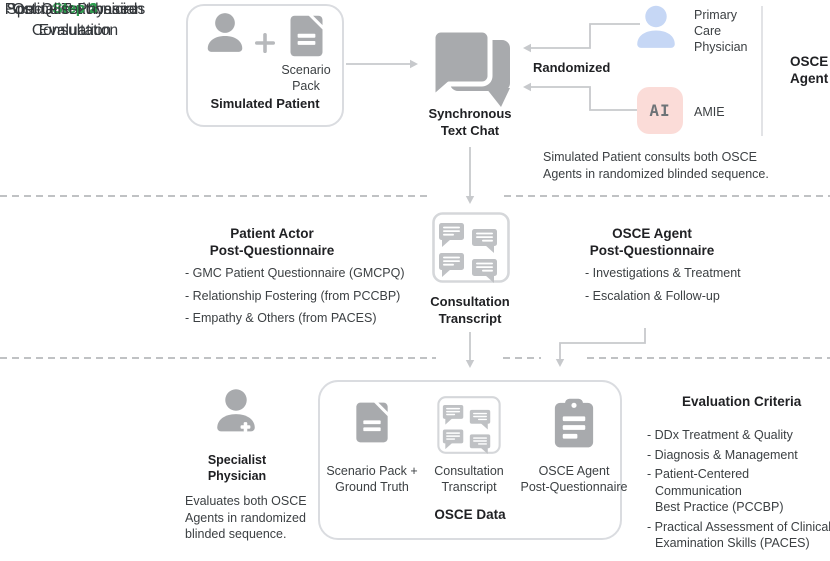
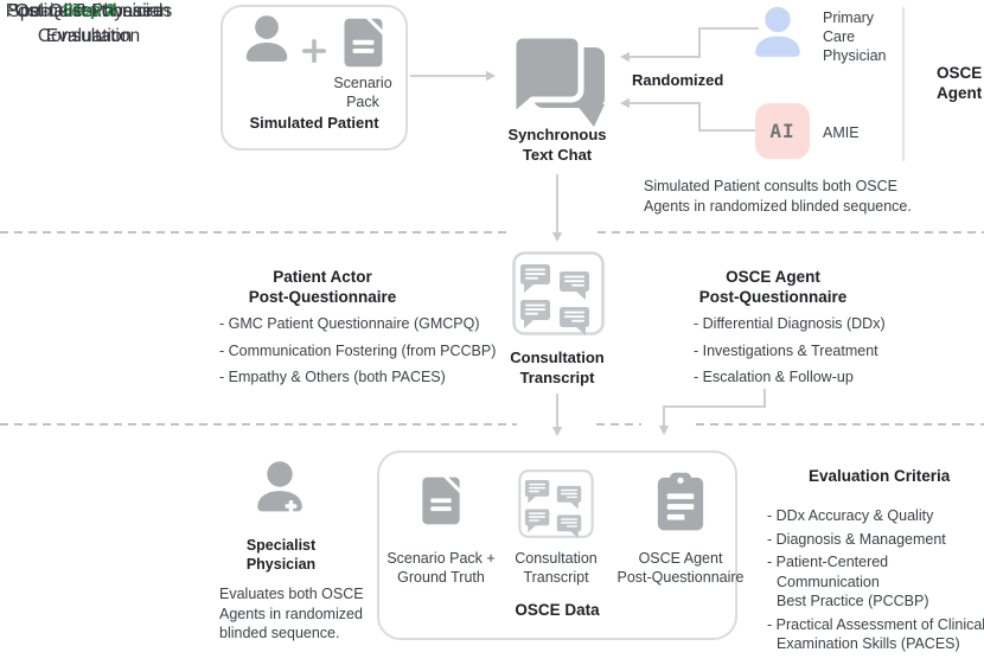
  Step 1
  Online Text-based
  Consultation
  Scenario
  Pack
  Simulated Patient
  Synchronous
  Text Chat
  Randomized
  Primary
  Care
  Physician
  AI
  AMIE
  OSCE
  Agent
  Simulated Patient consults both OSCE
  Agents in randomized blinded sequence.
  Step 2
  Post-Questionnaires
  Patient Actor
  Post-Questionnaire
  - GMC Patient Questionnaire (GMCPQ)
- - Relationship Fostering (from PCCBP)
+ - Communication Fostering (from PCCBP)
- - Empathy & Others (from PACES)
+ - Empathy & Others (both PACES)
  Consultation
  Transcript
  OSCE Agent
  Post-Questionnaire
+ - Differential Diagnosis (DDx)
  - Investigations & Treatment
  - Escalation & Follow-up
  Step 3
  Specialist Physician
  Evaluation
  Specialist
  Physician
  Evaluates both OSCE
  Agents in randomized
  blinded sequence.
  Scenario Pack +
  Ground Truth
  Consultation
  Transcript
  OSCE Agent
  Post-Questionnaire
  OSCE Data
  Evaluation Criteria
- - DDx Treatment & Quality
+ - DDx Accuracy & Quality
  - Diagnosis & Management
  - Patient-Centered Communication
  Best Practice (PCCBP)
  - Practical Assessment of Clinica
  Examination Skills (PACES)
